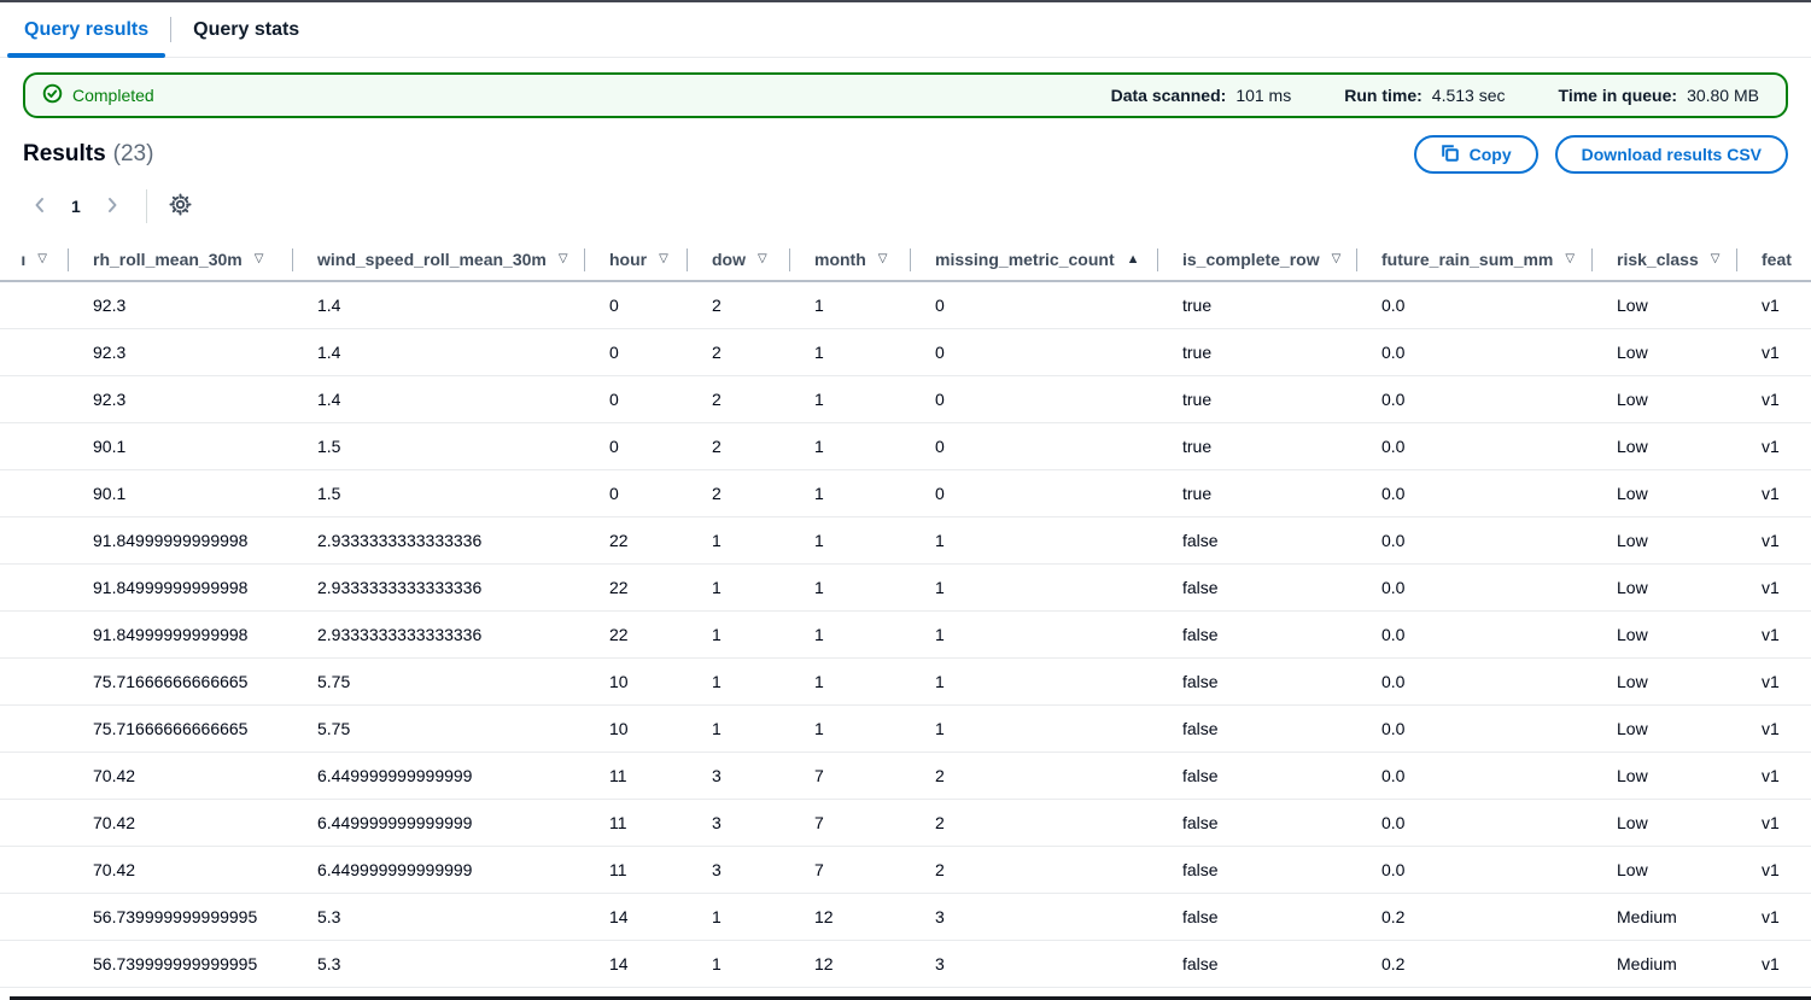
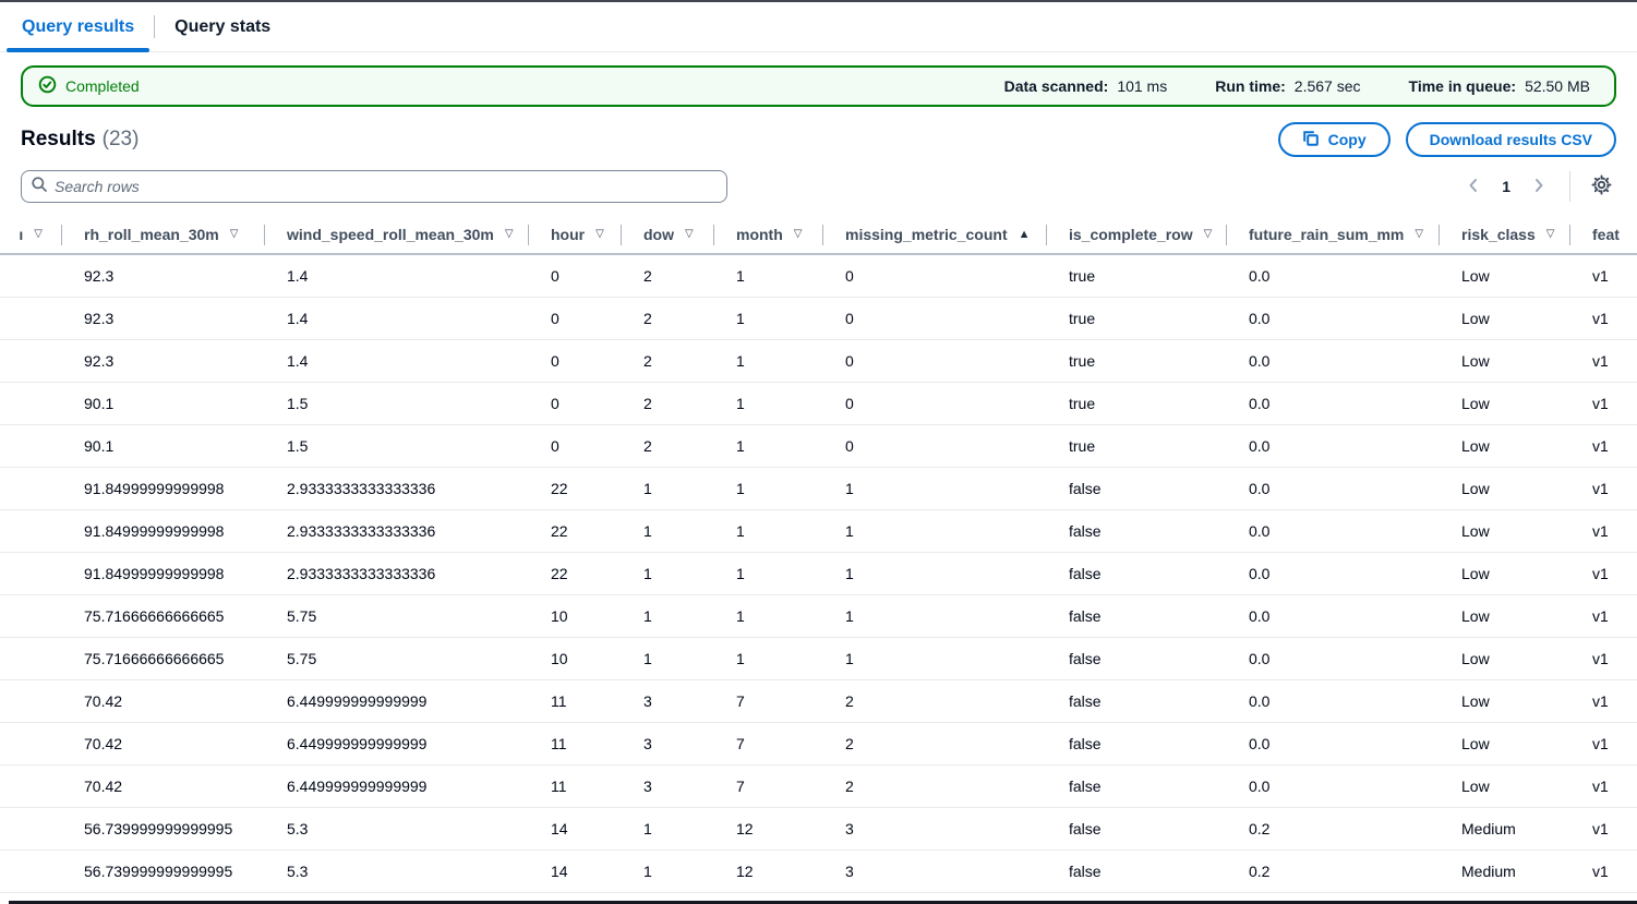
  Query results
  Query stats
  Completed
  Data scanned:
  101 ms
  Run time:
- 4.513 sec
+ 2.567 sec
  Time in queue:
- 30.80 MB
+ 52.50 MB
  Results (23)
  Copy
  Download results CSV
+ Search rows
  1
  ı ▽	rh_roll_mean_30m ▽	wind_speed_roll_mean_30m ▽	hour ▽	dow ▽	month ▽	missing_metric_count ▲	is_complete_row ▽	future_rain_sum_mm ▽	risk_class ▽	feat
  	92.3	1.4	0	2	1	0	true	0.0	Low	v1
  	92.3	1.4	0	2	1	0	true	0.0	Low	v1
  	92.3	1.4	0	2	1	0	true	0.0	Low	v1
  	90.1	1.5	0	2	1	0	true	0.0	Low	v1
  	90.1	1.5	0	2	1	0	true	0.0	Low	v1
  	91.84999999999998	2.9333333333333336	22	1	1	1	false	0.0	Low	v1
  	91.84999999999998	2.9333333333333336	22	1	1	1	false	0.0	Low	v1
  	91.84999999999998	2.9333333333333336	22	1	1	1	false	0.0	Low	v1
  	75.71666666666665	5.75	10	1	1	1	false	0.0	Low	v1
  	75.71666666666665	5.75	10	1	1	1	false	0.0	Low	v1
  	70.42	6.449999999999999	11	3	7	2	false	0.0	Low	v1
  	70.42	6.449999999999999	11	3	7	2	false	0.0	Low	v1
  	70.42	6.449999999999999	11	3	7	2	false	0.0	Low	v1
  	56.739999999999995	5.3	14	1	12	3	false	0.2	Medium	v1
  	56.739999999999995	5.3	14	1	12	3	false	0.2	Medium	v1
